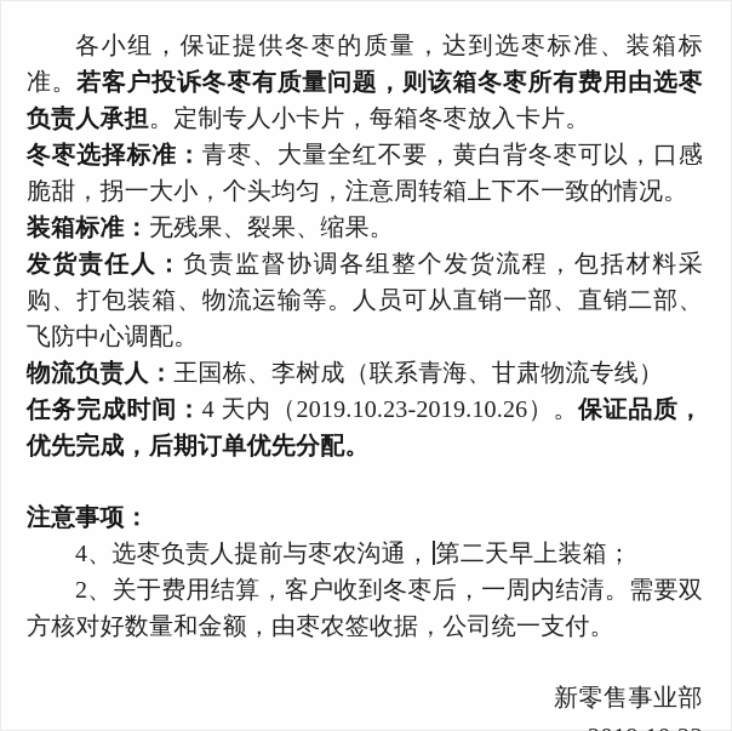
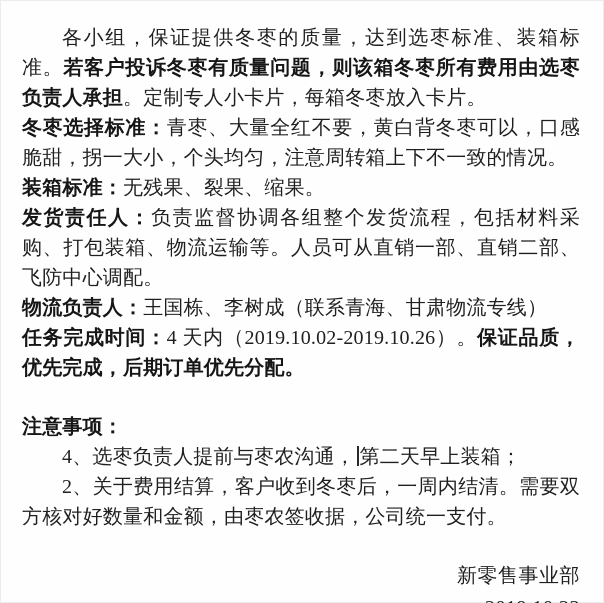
  各小组，保证提供冬枣的质量，达到选枣标准、装箱标准。若客户投诉冬枣有质量问题，则该箱冬枣所有费用由选枣负责人承担。定制专人小卡片，每箱冬枣放入卡片。
  冬枣选择标准：青枣、大量全红不要，黄白背冬枣可以，口感脆甜，拐一大小，个头均匀，注意周转箱上下不一致的情况。
  装箱标准：无残果、裂果、缩果。
  发货责任人：负责监督协调各组整个发货流程，包括材料采购、打包装箱、物流运输等。人员可从直销一部、直销二部、飞防中心调配。
  物流负责人：王国栋、李树成（联系青海、甘肃物流专线）
- 任务完成时间：4 天内（2019.10.23-2019.10.26）。保证品质，优先完成，后期订单优先分配。
+ 任务完成时间：4 天内（2019.10.02-2019.10.26）。保证品质，优先完成，后期订单优先分配。
  注意事项：
  4、选枣负责人提前与枣农沟通， 第二天早上装箱；
  2、关于费用结算，客户收到冬枣后，一周内结清。需要双方核对好数量和金额，由枣农签收据，公司统一支付。
  新零售事业部
